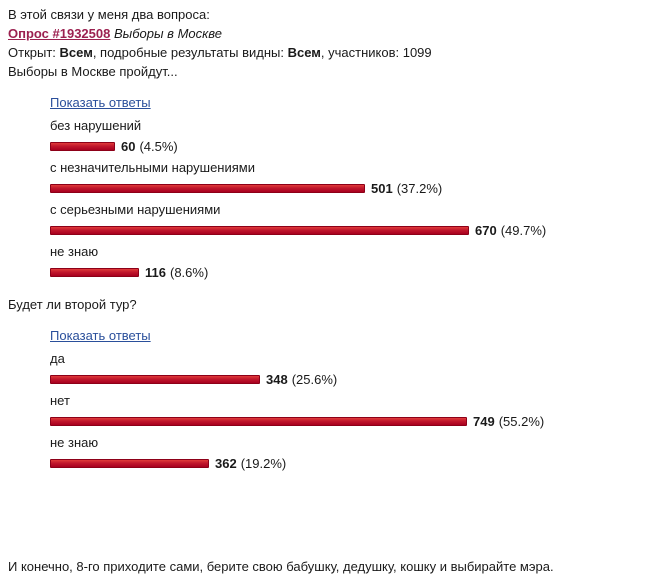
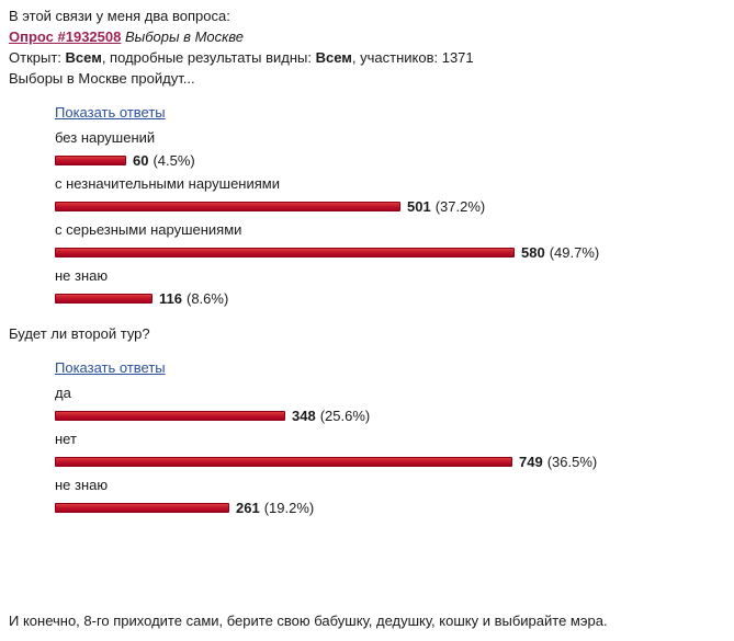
  В этой связи у меня два вопроса:
  Опрос #1932508 Выборы в Москве
- Открыт: Всем, подробные результаты видны: Всем, участников: 1099
+ Открыт: Всем, подробные результаты видны: Всем, участников: 1371
  Выборы в Москве пройдут...
  Показать ответы
  без нарушений
  60
  (4.5%)
  с незначительными нарушениями
  501
  (37.2%)
  с серьезными нарушениями
- 670
+ 580
  (49.7%)
  не знаю
  116
  (8.6%)
  Будет ли второй тур?
  Показать ответы
  да
  348
  (25.6%)
  нет
  749
- (55.2%)
+ (36.5%)
  не знаю
- 362
+ 261
  (19.2%)
  И конечно, 8-го приходите сами, берите свою бабушку, дедушку, кошку и выбирайте мэра.
